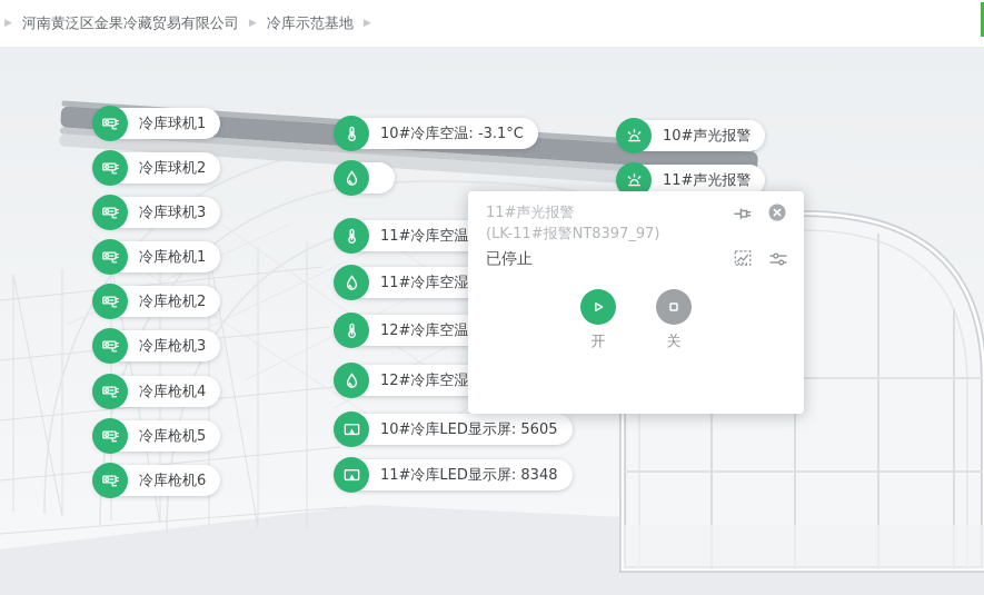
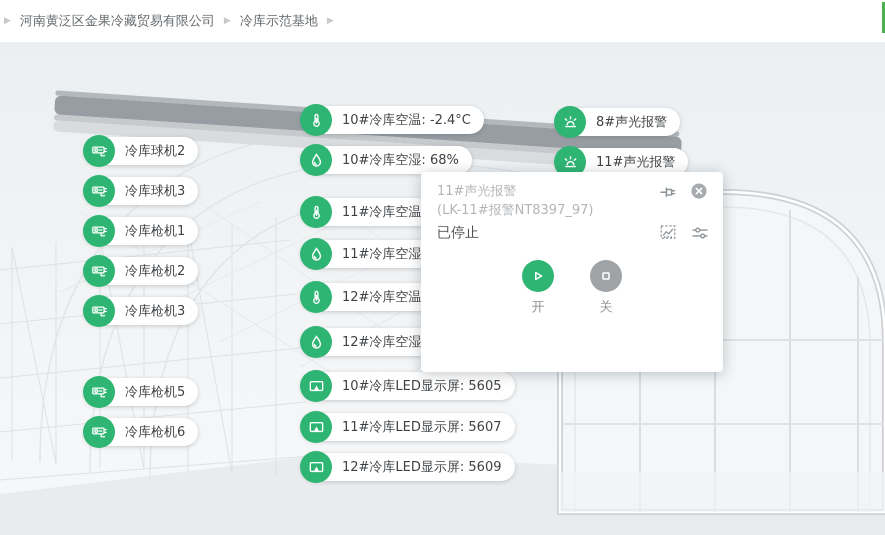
  ▶
  河南黄泛区金果冷藏贸易有限公司
  ▶
  冷库示范基地
  ▶
- 冷库球机1
  冷库球机2
  冷库球机3
  冷库枪机1
  冷库枪机2
  冷库枪机3
- 冷库枪机4
  冷库枪机5
  冷库枪机6
- 10#冷库空温: -3.1°C
+ 10#冷库空温: -2.4°C
+ 10#冷库空湿: 68%
  11#冷库空温
  11#冷库空湿
  12#冷库空温
  12#冷库空湿
  10#冷库LED显示屏: 5605
- 11#冷库LED显示屏: 8348
+ 11#冷库LED显示屏: 5607
+ 12#冷库LED显示屏: 5609
- 10#声光报警
+ 8#声光报警
  11#声光报警
  11#声光报警
  (LK-11#报警NT8397_97)
  已停止
  开
  关
